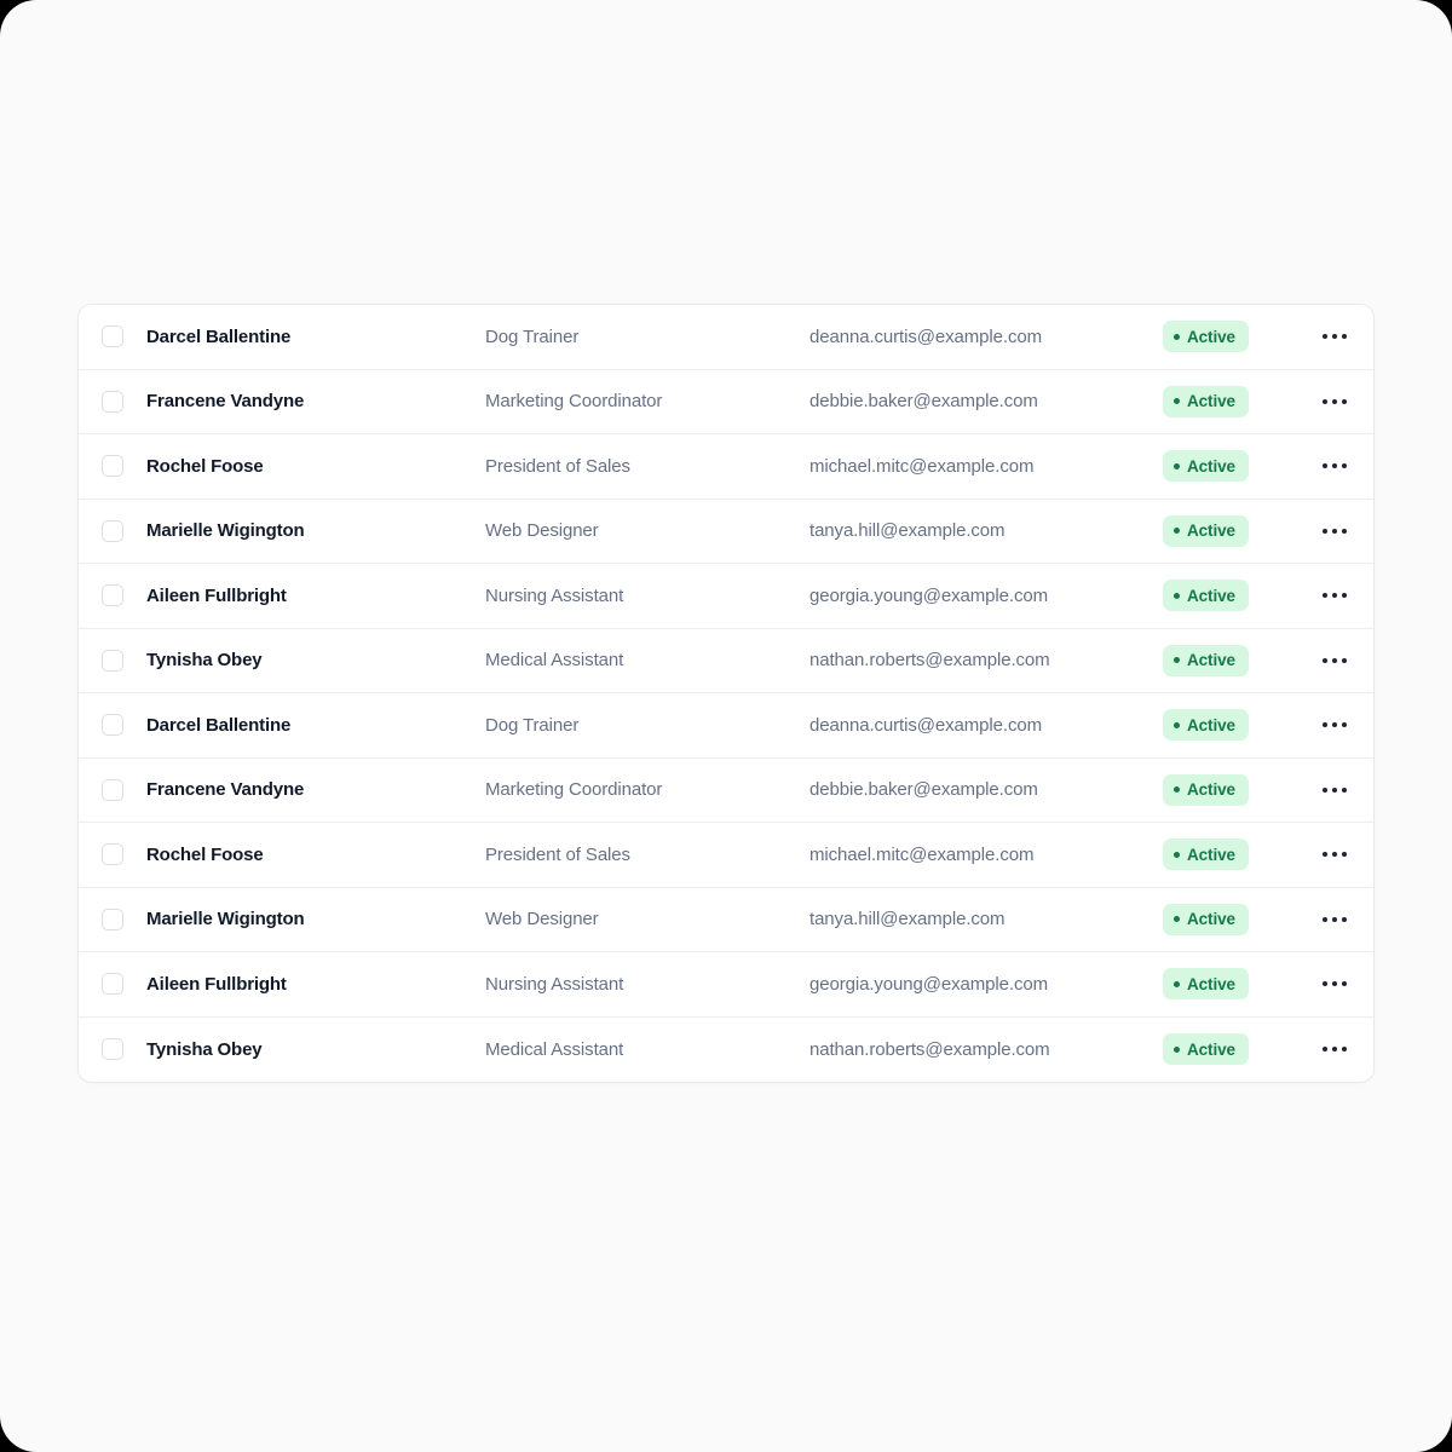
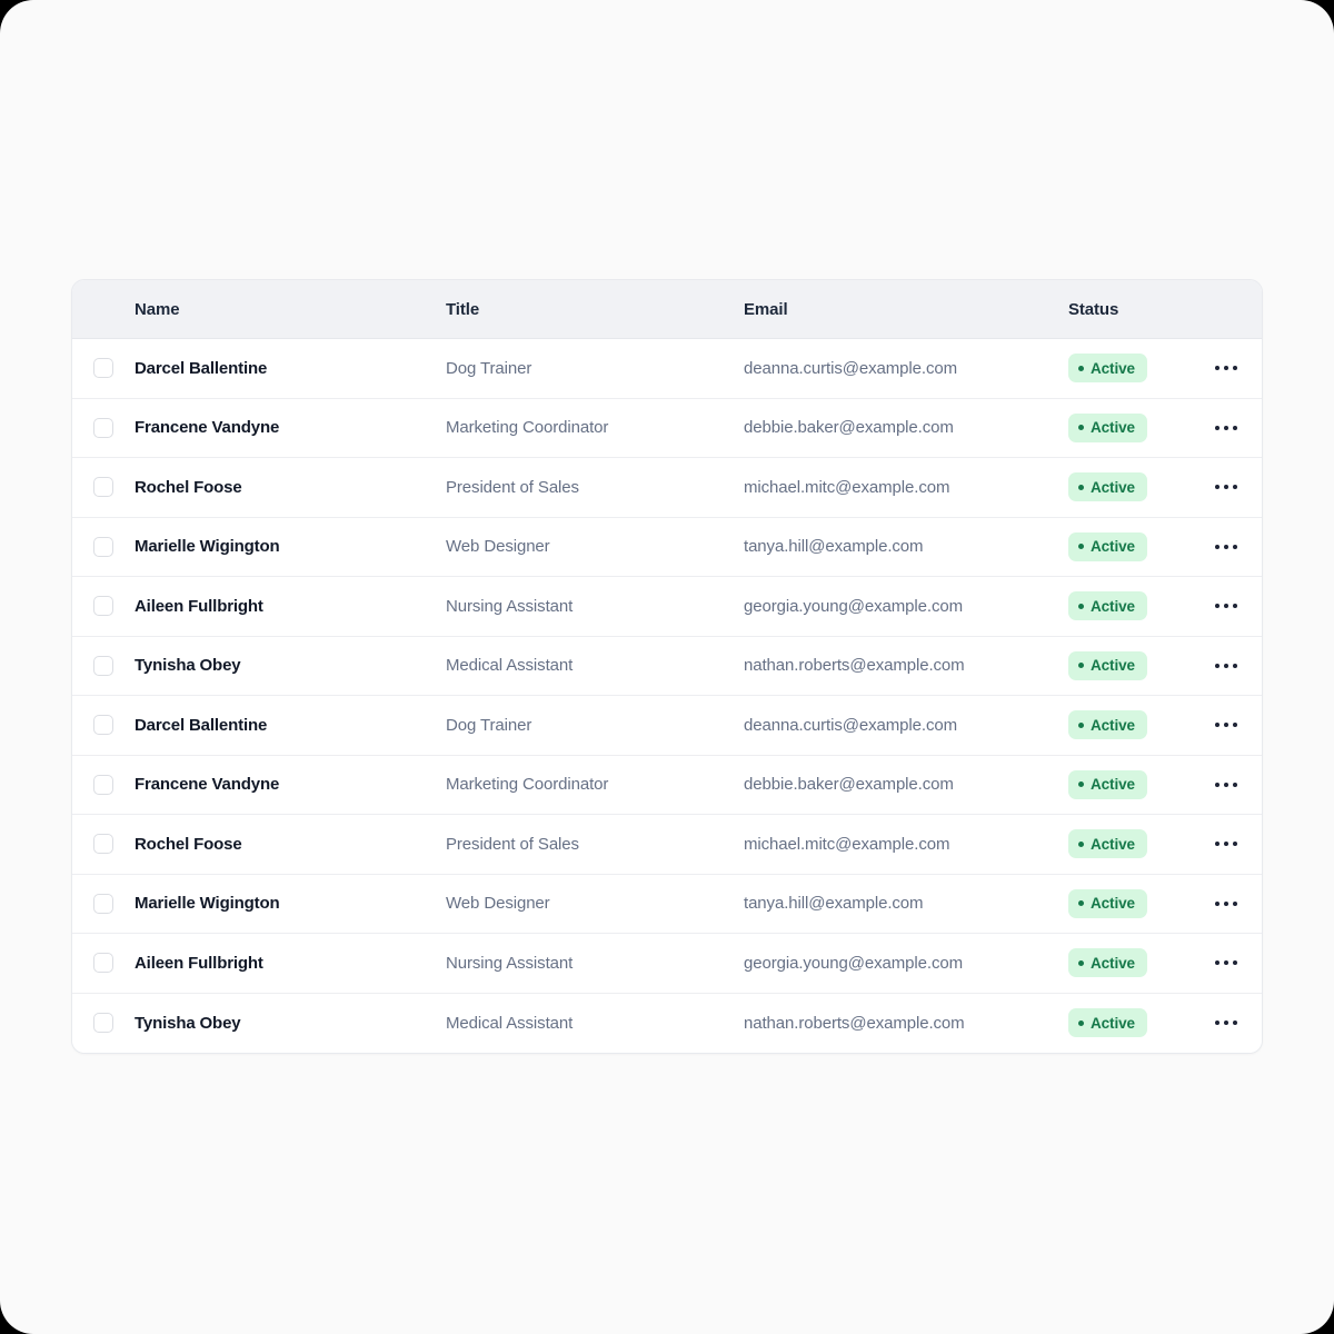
+ Name
+ Title
+ Email
+ Status
  Darcel Ballentine
  Dog Trainer
  deanna.curtis@example.com
  Active
  Francene Vandyne
  Marketing Coordinator
  debbie.baker@example.com
  Active
  Rochel Foose
  President of Sales
  michael.mitc@example.com
  Active
  Marielle Wigington
  Web Designer
  tanya.hill@example.com
  Active
  Aileen Fullbright
  Nursing Assistant
  georgia.young@example.com
  Active
  Tynisha Obey
  Medical Assistant
  nathan.roberts@example.com
  Active
  Darcel Ballentine
  Dog Trainer
  deanna.curtis@example.com
  Active
  Francene Vandyne
  Marketing Coordinator
  debbie.baker@example.com
  Active
  Rochel Foose
  President of Sales
  michael.mitc@example.com
  Active
  Marielle Wigington
  Web Designer
  tanya.hill@example.com
  Active
  Aileen Fullbright
  Nursing Assistant
  georgia.young@example.com
  Active
  Tynisha Obey
  Medical Assistant
  nathan.roberts@example.com
  Active
